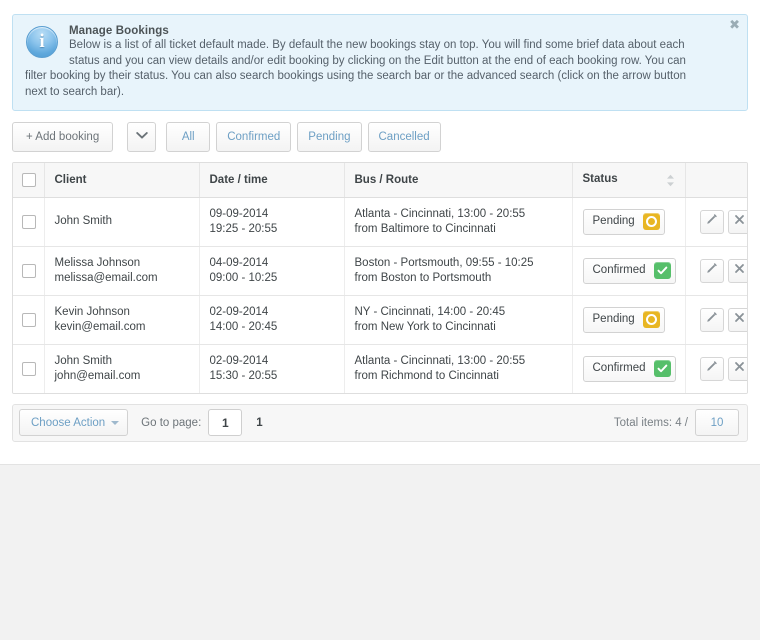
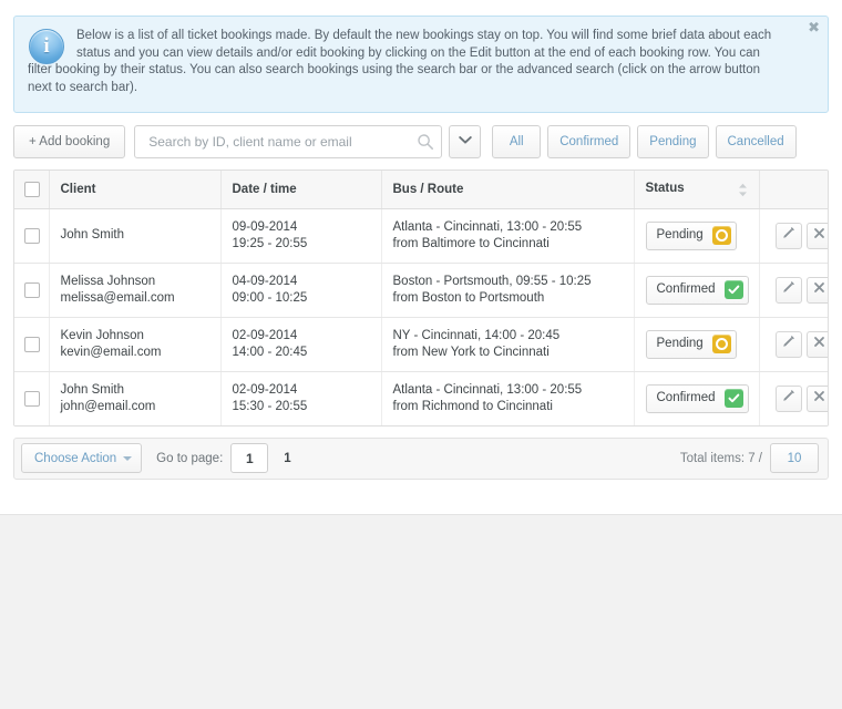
  ✖
- Manage Bookings
- Below is a list of all ticket default made. By default the new bookings stay on top. You will find some brief data about each
+ Below is a list of all ticket bookings made. By default the new bookings stay on top. You will find some brief data about each
  status and you can view details and/or edit booking by clicking on the Edit button at the end of each booking row. You can
  filter booking by their status. You can also search bookings using the search bar or the advanced search (click on the arrow button
  next to search bar).
  + Add booking
+ Search by ID, client name or email
  All
  Confirmed
  Pending
  Cancelled
  	Client	Date / time	Bus / Route	Status
  	John Smith	09-09-201419:25 - 20:55	Atlanta - Cincinnati, 13:00 - 20:55from Baltimore to Cincinnati	Pending
  	Melissa Johnsonmelissa@email.com	04-09-201409:00 - 10:25	Boston - Portsmouth, 09:55 - 10:25from Boston to Portsmouth	Confirmed
  	Kevin Johnsonkevin@email.com	02-09-201414:00 - 20:45	NY - Cincinnati, 14:00 - 20:45from New York to Cincinnati	Pending
  	John Smithjohn@email.com	02-09-201415:30 - 20:55	Atlanta - Cincinnati, 13:00 - 20:55from Richmond to Cincinnati	Confirmed
  Choose Action
  Go to page:
  1
  1
- Total items: 4 /
+ Total items: 7 /
  10
